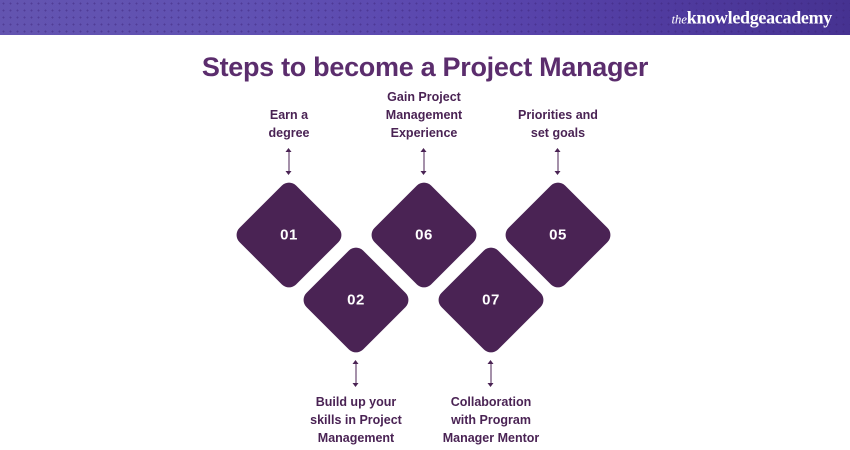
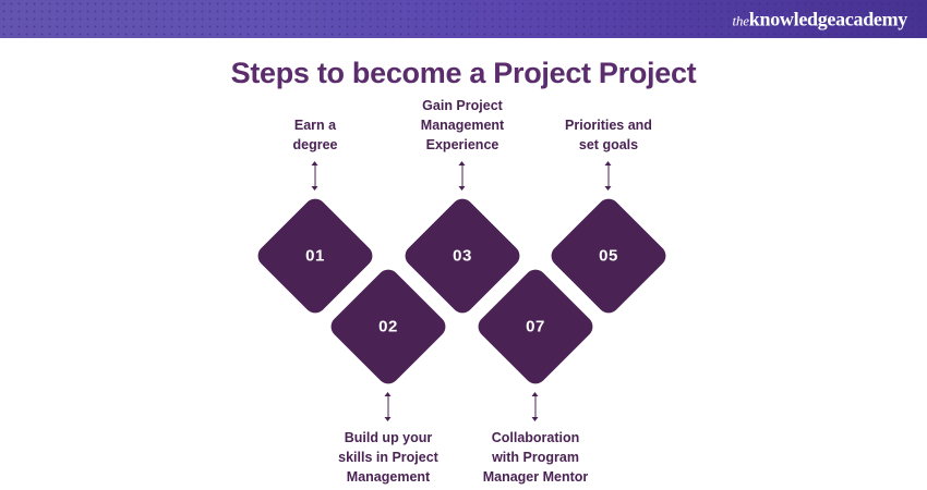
  theknowledgeacademy
- Steps to become a Project Manager
+ Steps to become a Project Project
  01
  Earn a
  degree
  02
  Build up your
  skills in Project
  Management
- 06
+ 03
  Gain Project
  Management
  Experience
  07
  Collaboration
  with Program
  Manager Mentor
  05
  Priorities and
  set goals
